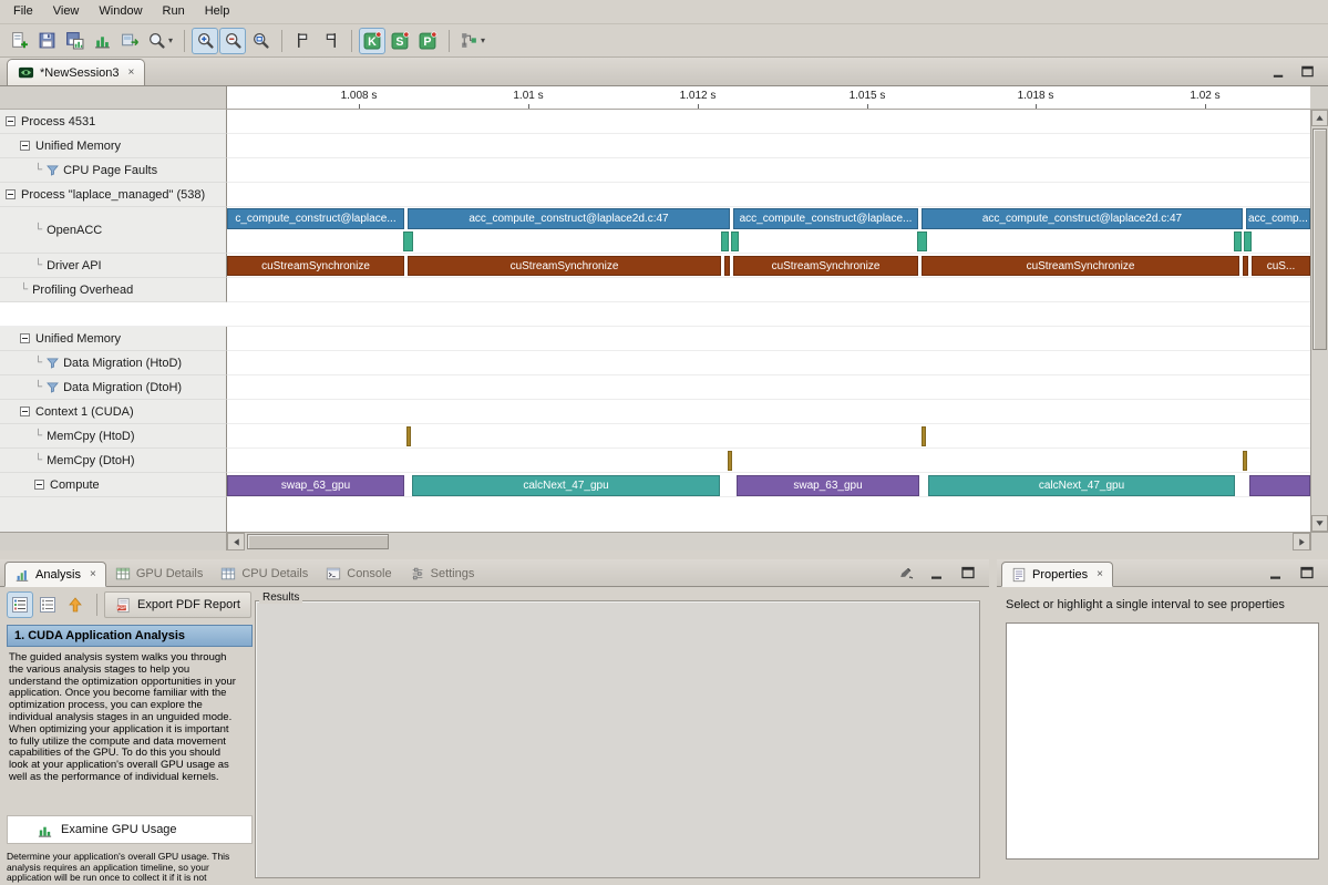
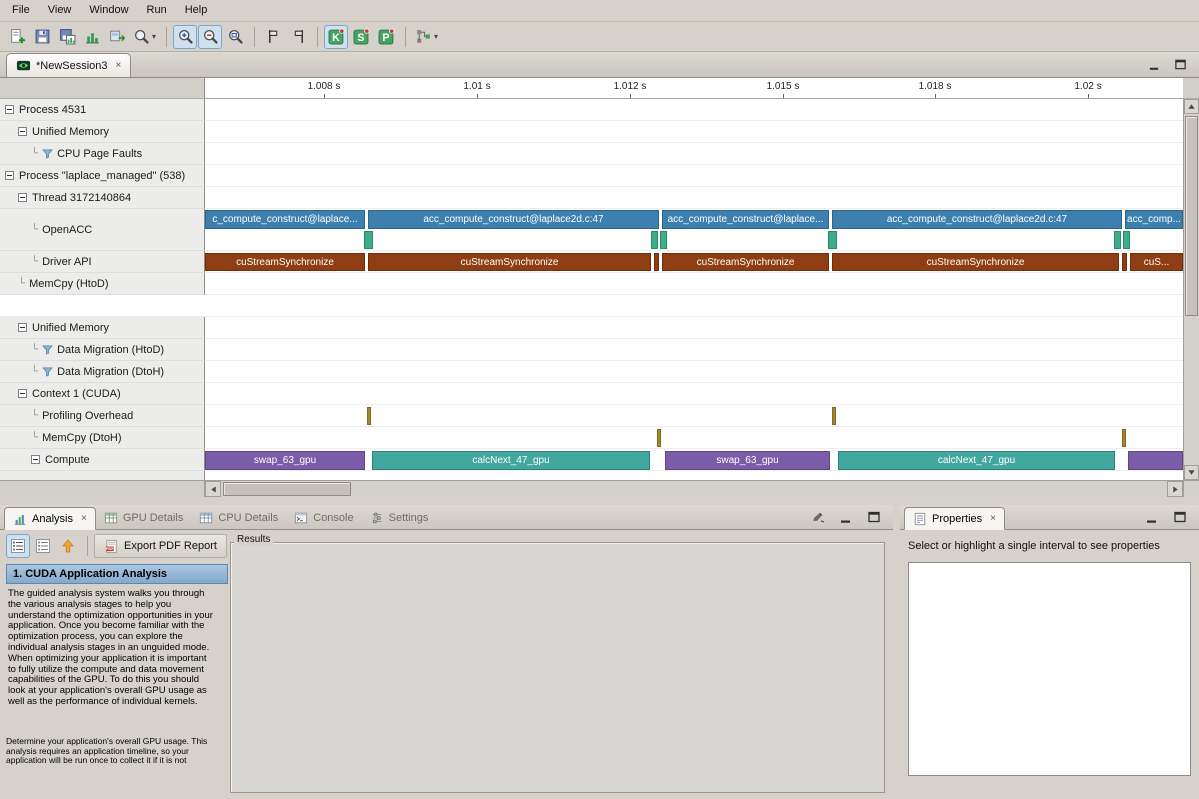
  File
  View
  Window
  Run
  Help
  ▾
  K
  S
  P
  ▾
  *NewSession3
  ×
  1.008 s
  1.01 s
  1.012 s
  1.015 s
  1.018 s
  1.02 s
  Process 4531
  Unified Memory
  └
  CPU Page Faults
  Process "laplace_managed" (538)
+ Thread 3172140864
  └
  OpenACC
  c_compute_construct@laplace...
  acc_compute_construct@laplace2d.c:47
  acc_compute_construct@laplace...
  acc_compute_construct@laplace2d.c:47
  acc_comp...
  └
  Driver API
  cuStreamSynchronize
  cuStreamSynchronize
  cuStreamSynchronize
  cuStreamSynchronize
  cuS...
  └
- Profiling Overhead
+ MemCpy (HtoD)
  Unified Memory
  └
  Data Migration (HtoD)
  └
  Data Migration (DtoH)
  Context 1 (CUDA)
  └
- MemCpy (HtoD)
+ Profiling Overhead
  └
  MemCpy (DtoH)
  Compute
  swap_63_gpu
  calcNext_47_gpu
  swap_63_gpu
  calcNext_47_gpu
  Analysis
  ×
  GPU Details
  CPU Details
  Console
  Settings
  Export PDF Report
  1. CUDA Application Analysis
  The guided analysis system walks you through the various analysis stages to help you understand the optimization opportunities in your application. Once you become familiar with the optimization process, you can explore the individual analysis stages in an unguided mode. When optimizing your application it is important to fully utilize the compute and data movement capabilities of the GPU. To do this you should look at your application's overall GPU usage as well as the performance of individual kernels.
- Examine GPU Usage
  Determine your application's overall GPU usage. This analysis requires an application timeline, so your application will be run once to collect it if it is not
  Results
  Properties
  ×
  Select or highlight a single interval to see properties
